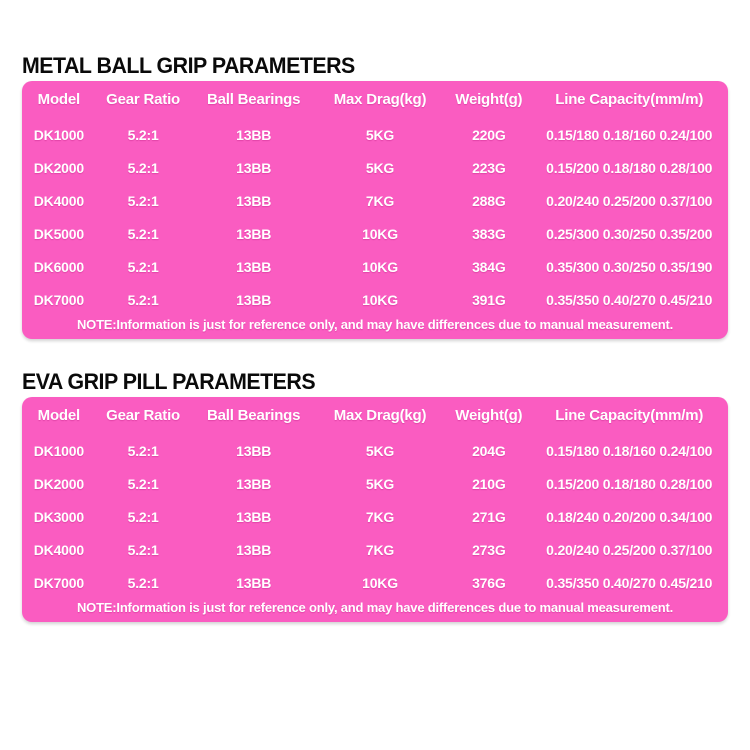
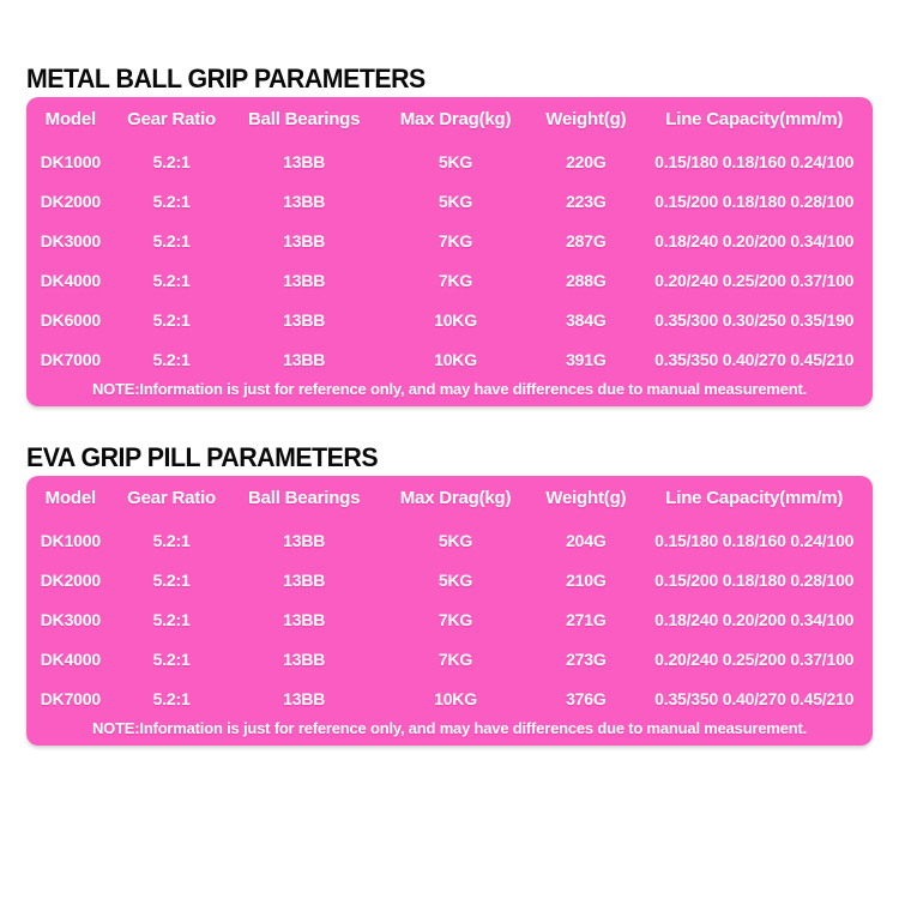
  METAL BALL GRIP PARAMETERS
  Model	Gear Ratio	Ball Bearings	Max Drag(kg)	Weight(g)	Line Capacity(mm/m)
  DK1000	5.2:1	13BB	5KG	220G	0.15/180 0.18/160 0.24/100
  DK2000	5.2:1	13BB	5KG	223G	0.15/200 0.18/180 0.28/100
+ DK3000	5.2:1	13BB	7KG	287G	0.18/240 0.20/200 0.34/100
  DK4000	5.2:1	13BB	7KG	288G	0.20/240 0.25/200 0.37/100
- DK5000	5.2:1	13BB	10KG	383G	0.25/300 0.30/250 0.35/200
  DK6000	5.2:1	13BB	10KG	384G	0.35/300 0.30/250 0.35/190
  DK7000	5.2:1	13BB	10KG	391G	0.35/350 0.40/270 0.45/210
  NOTE:Information is just for reference only, and may have differences due to manual measurement.
  EVA GRIP PILL PARAMETERS
  Model	Gear Ratio	Ball Bearings	Max Drag(kg)	Weight(g)	Line Capacity(mm/m)
  DK1000	5.2:1	13BB	5KG	204G	0.15/180 0.18/160 0.24/100
  DK2000	5.2:1	13BB	5KG	210G	0.15/200 0.18/180 0.28/100
  DK3000	5.2:1	13BB	7KG	271G	0.18/240 0.20/200 0.34/100
  DK4000	5.2:1	13BB	7KG	273G	0.20/240 0.25/200 0.37/100
  DK7000	5.2:1	13BB	10KG	376G	0.35/350 0.40/270 0.45/210
  NOTE:Information is just for reference only, and may have differences due to manual measurement.
